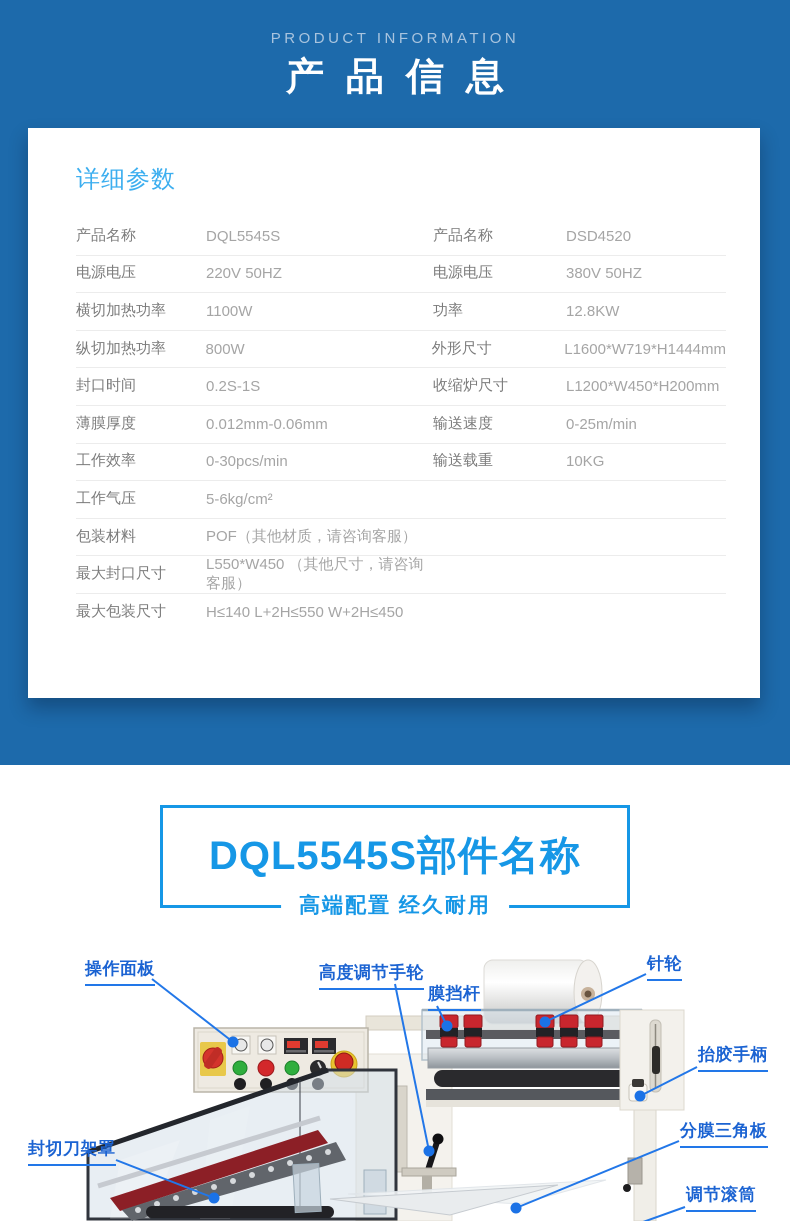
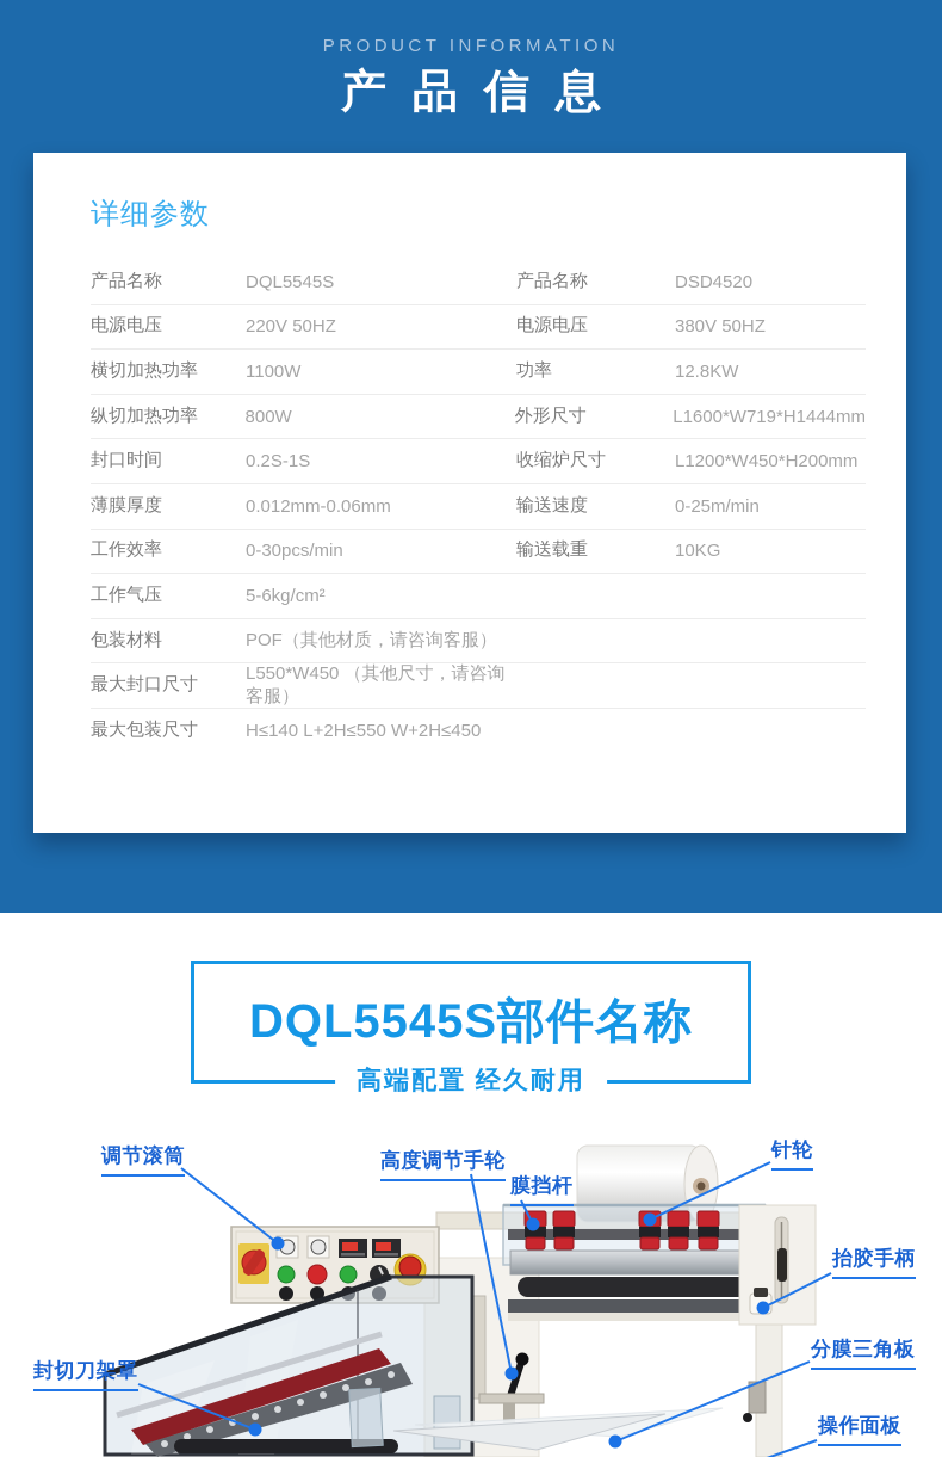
  PRODUCT INFORMATION
  产品信息
  详细参数
  产品名称
  DQL5545S
  产品名称
  DSD4520
  电源电压
  220V 50HZ
  电源电压
  380V 50HZ
  横切加热功率
  1100W
  功率
  12.8KW
  纵切加热功率
  800W
  外形尺寸
  L1600*W719*H1444mm
  封口时间
  0.2S-1S
  收缩炉尺寸
  L1200*W450*H200mm
  薄膜厚度
  0.012mm-0.06mm
  输送速度
  0-25m/min
  工作效率
  0-30pcs/min
  输送载重
  10KG
  工作气压
  5-6kg/cm²
  包装材料
  POF（其他材质，请咨询客服）
  最大封口尺寸
  L550*W450 （其他尺寸，请咨询客服）
  最大包装尺寸
  H≤140 L+2H≤550 W+2H≤450
  DQL5545S部件名称
  高端配置 经久耐用
- 操作面板
+ 调节滚筒
  高度调节手轮
  膜挡杆
  针轮
  抬胶手柄
  封切刀架罩
  分膜三角板
- 调节滚筒
+ 操作面板
